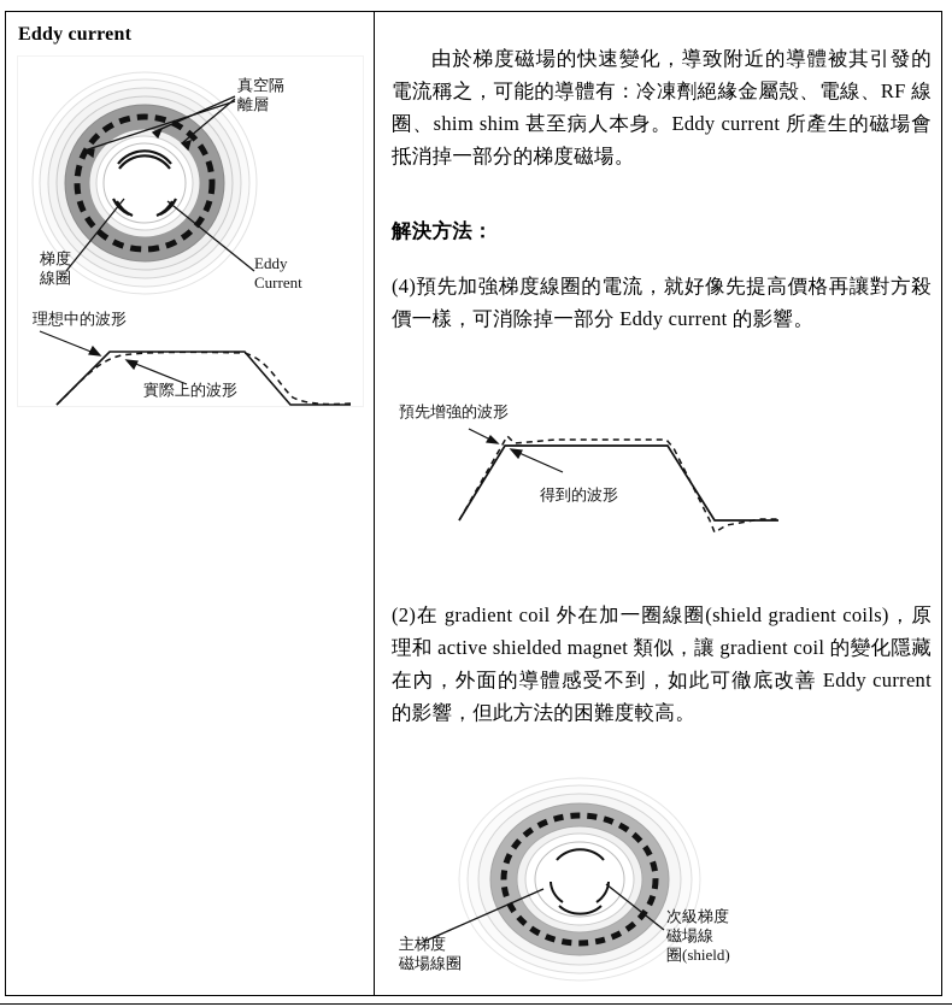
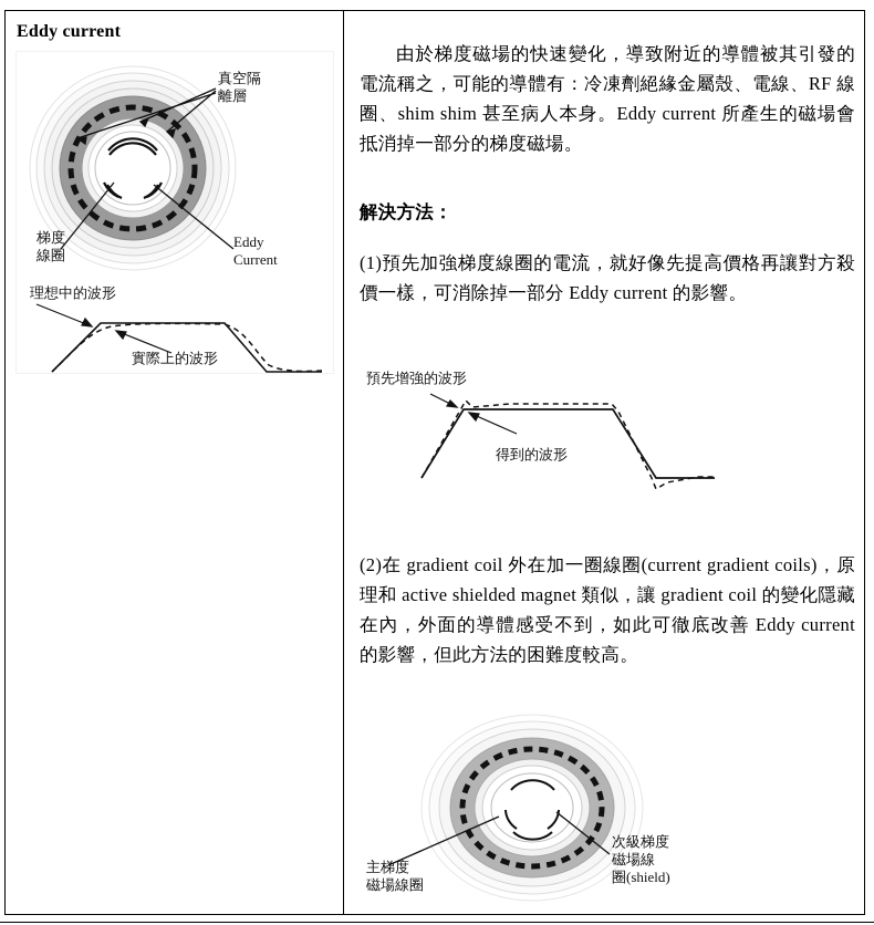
  Eddy current
  真空隔
  離層
  梯度
  線圈
  Eddy
  Current
  理想中的波形
  實際上的波形
  由於梯度磁場的快速變化，導致附近的導體被其引發的電流稱之，可能的導體有：冷凍劑絕緣金屬殼、電線、RF 線圈、shim shim 甚至病人本身。Eddy current 所產生的磁場會抵消掉一部分的梯度磁場。
  解決方法：
- (4)預先加強梯度線圈的電流，就好像先提高價格再讓對方殺價一樣，可消除掉一部分 Eddy current 的影響。
+ (1)預先加強梯度線圈的電流，就好像先提高價格再讓對方殺價一樣，可消除掉一部分 Eddy current 的影響。
  預先增強的波形
  得到的波形
- (2)在 gradient coil 外在加一圈線圈(shield gradient coils)，原理和 active shielded magnet 類似，讓 gradient coil 的變化隱藏在內，外面的導體感受不到，如此可徹底改善 Eddy current 的影響，但此方法的困難度較高。
+ (2)在 gradient coil 外在加一圈線圈(current gradient coils)，原理和 active shielded magnet 類似，讓 gradient coil 的變化隱藏在內，外面的導體感受不到，如此可徹底改善 Eddy current 的影響，但此方法的困難度較高。
  主梯度
  磁場線圈
  次級梯度
  磁場線
  圈(shield)
